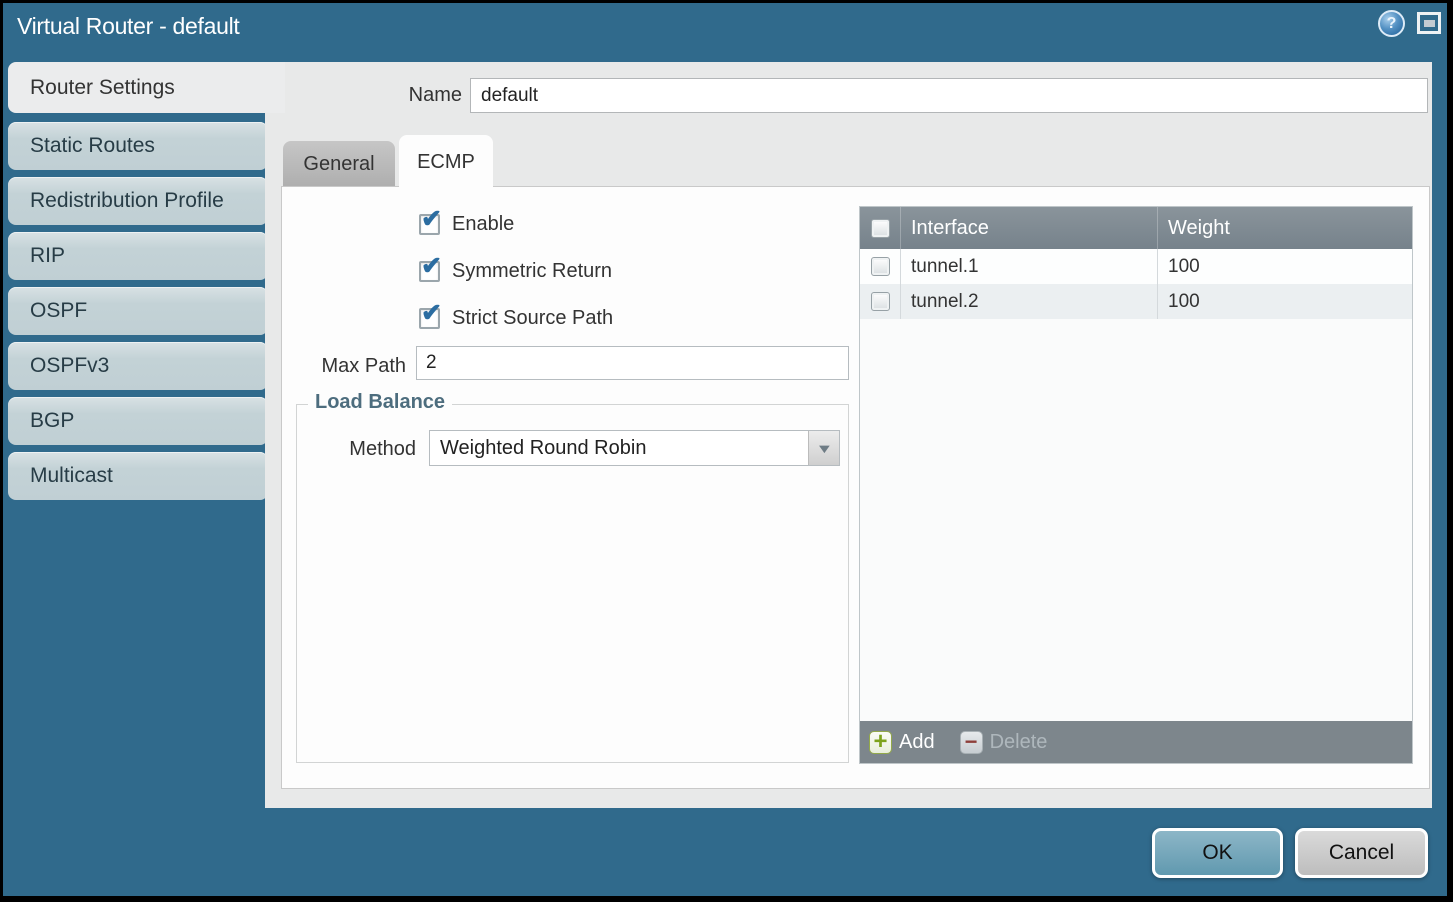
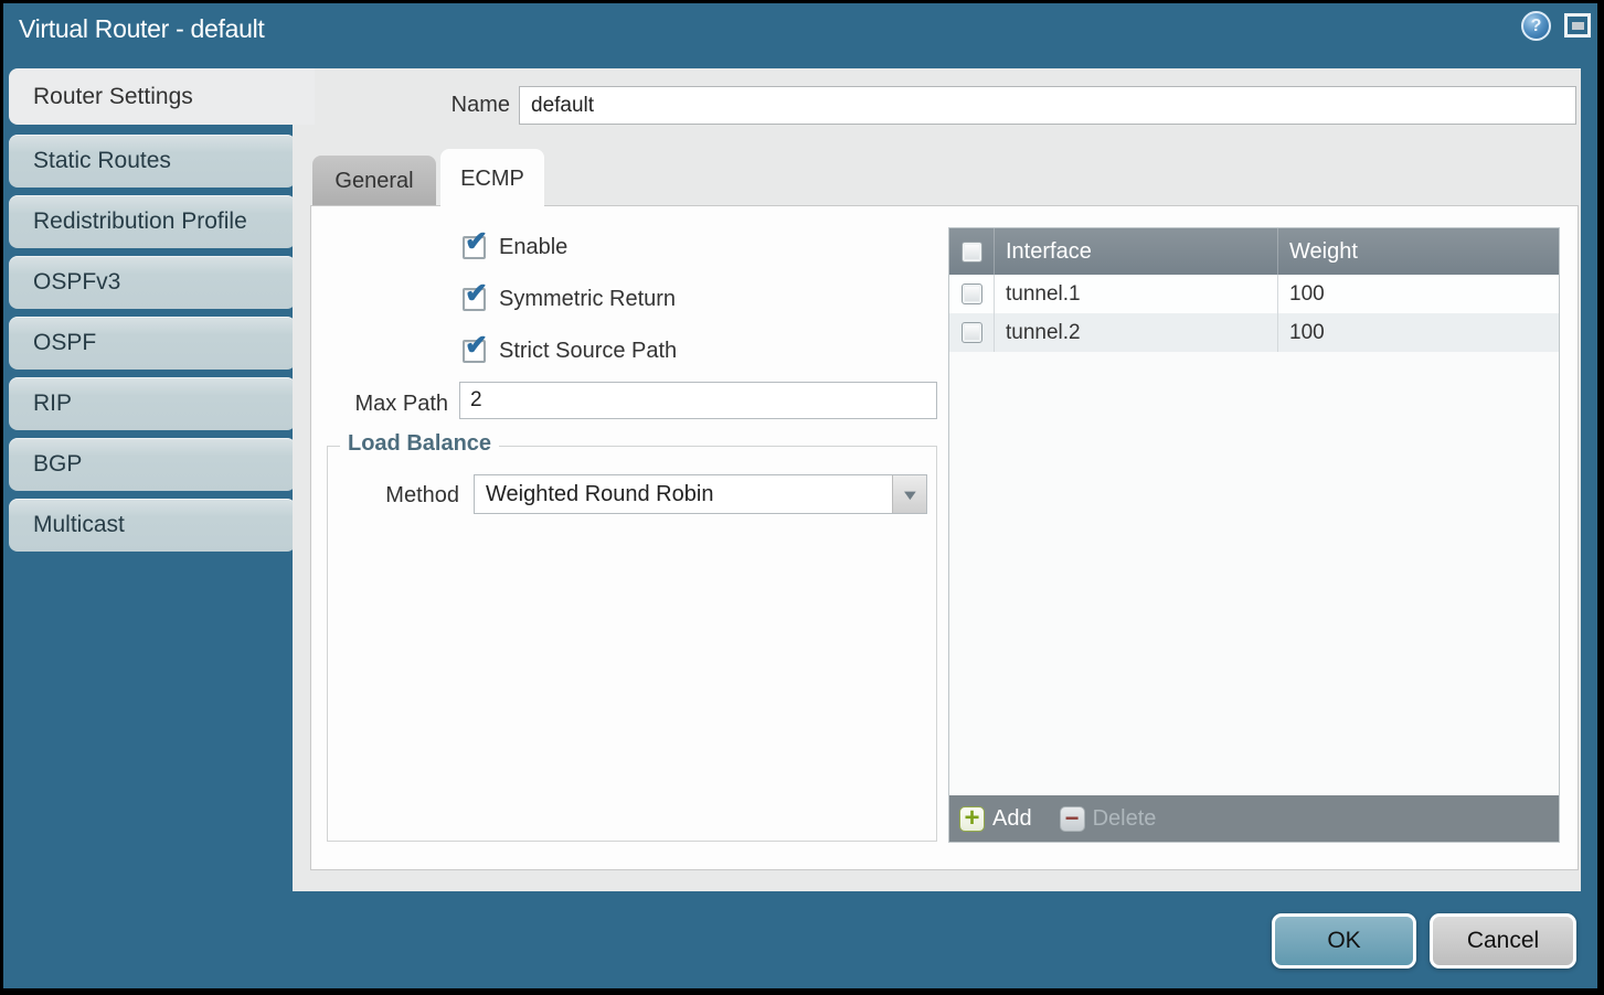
  Virtual Router - default
  ?
  Router Settings
  Static Routes
  Redistribution Profile
- RIP
+ OSPFv3
  OSPF
- OSPFv3
+ RIP
  BGP
  Multicast
  Name
  default
  General
  ECMP
  ✔
  Enable
  ✔
  Symmetric Return
  ✔
  Strict Source Path
  Max Path
  2
  Load Balance
  Method
  Weighted Round Robin
  ▼
  Interface
  Weight
  tunnel.1
  100
  tunnel.2
  100
  +
  Add
  −
  Delete
  OK
  Cancel
